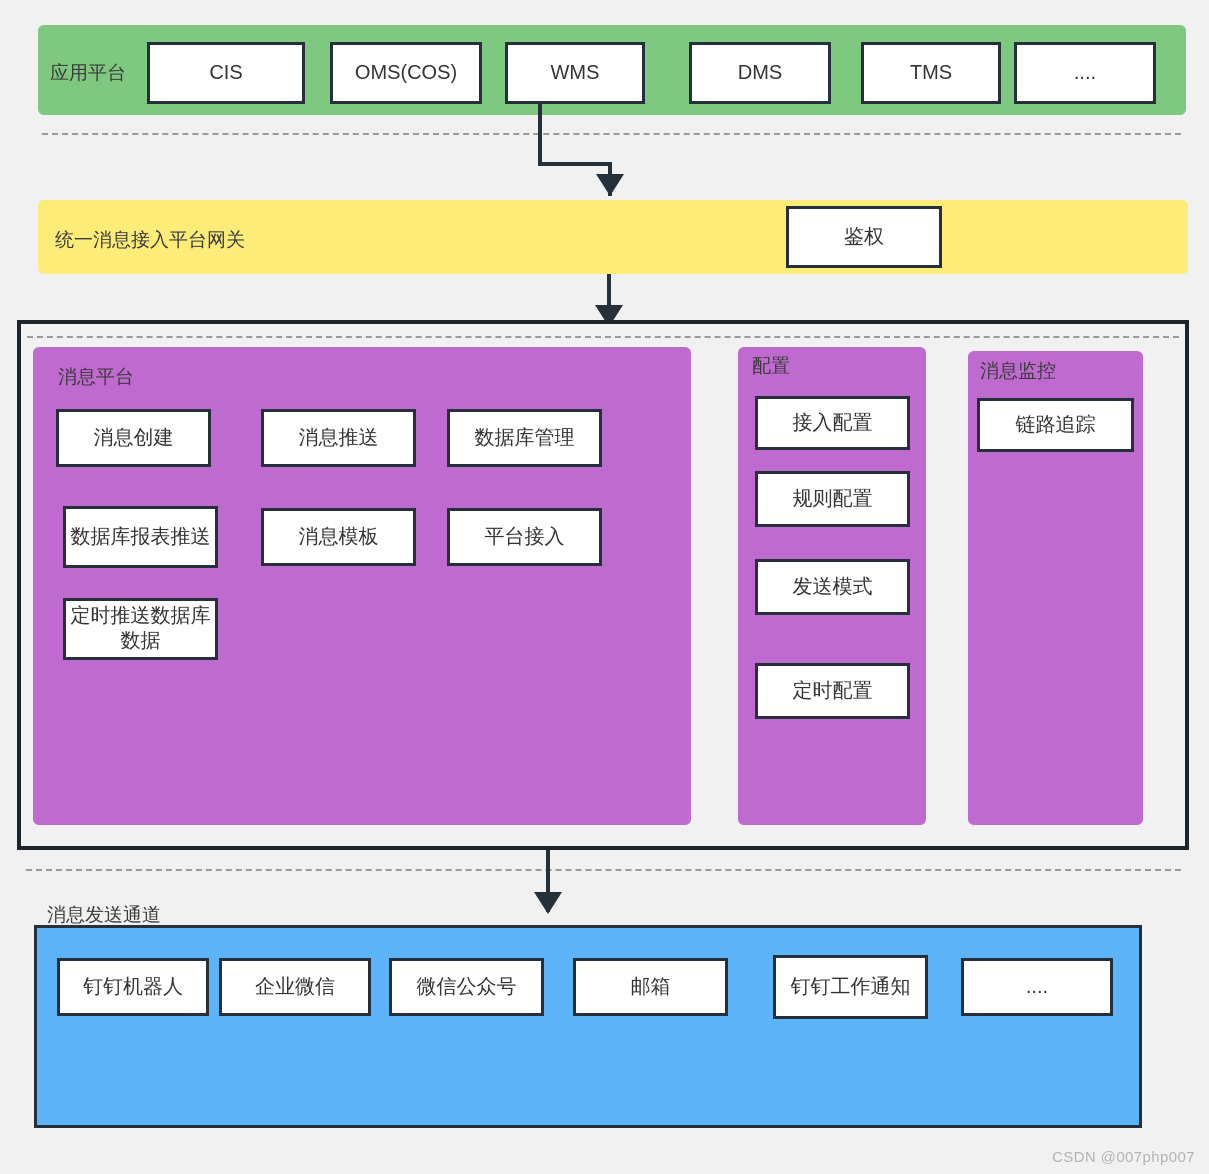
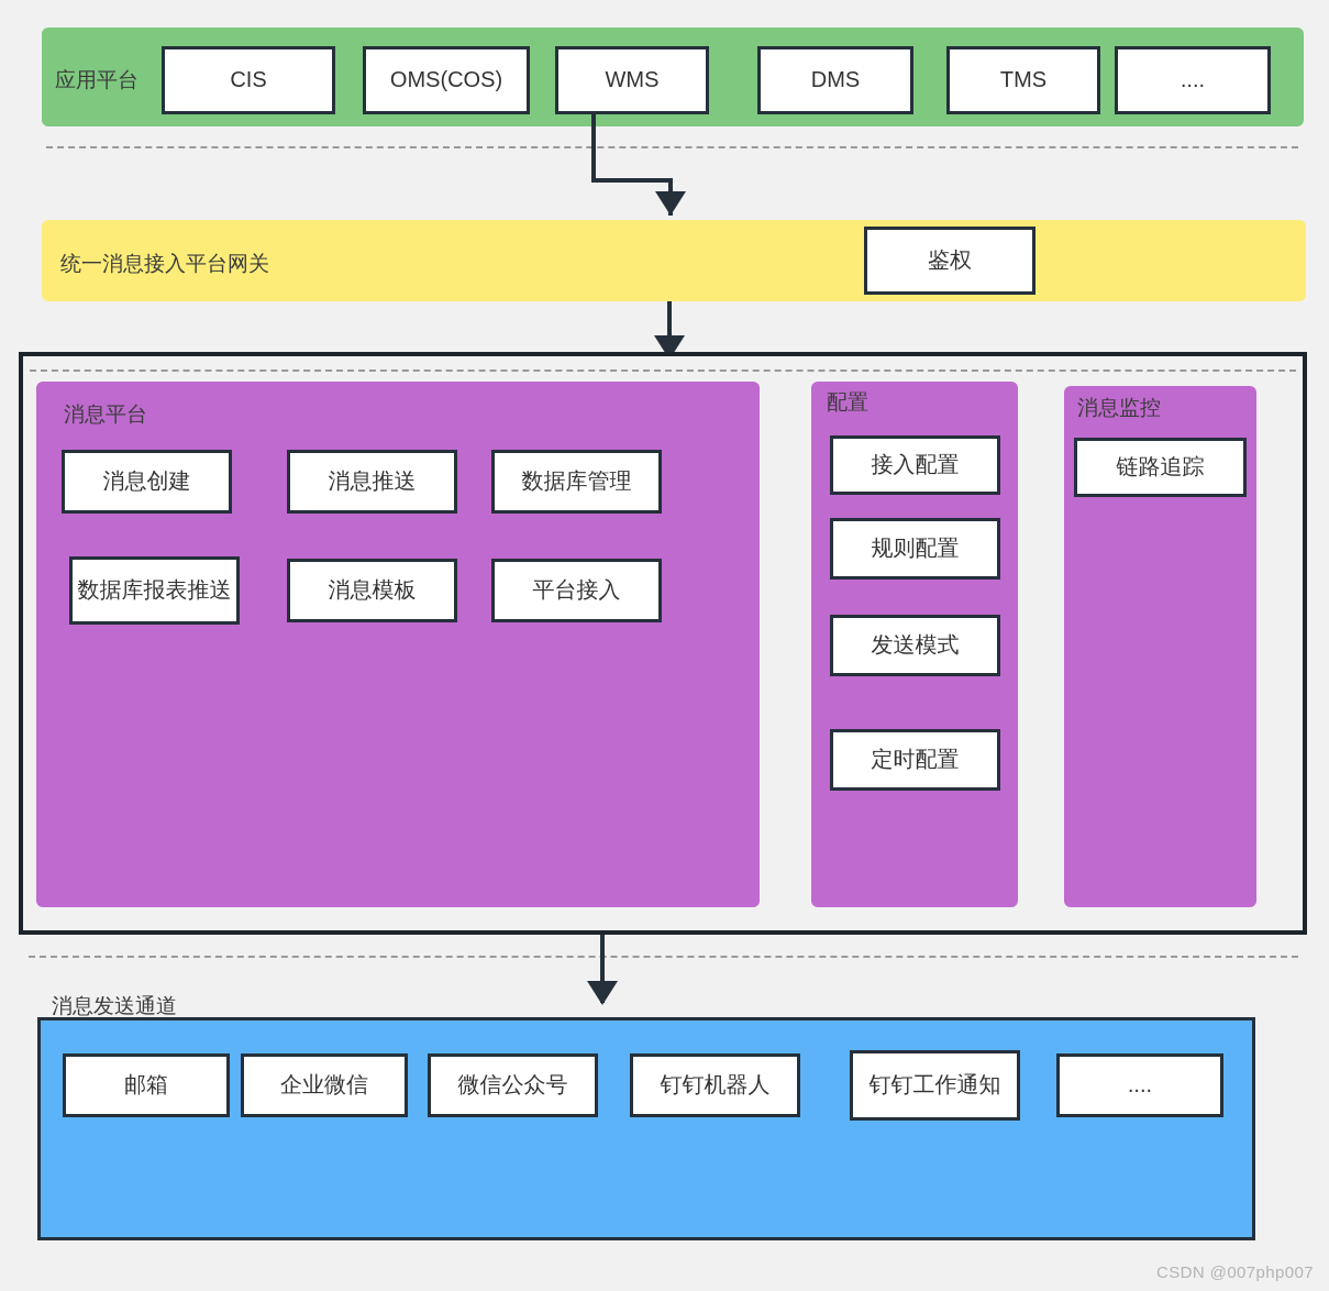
  应用平台
  CIS
  OMS(COS)
  WMS
  DMS
  TMS
  ....
  统一消息接入平台网关
  鉴权
  消息平台
  消息创建
  消息推送
  数据库管理
  数据库报表推送
  消息模板
  平台接入
- 定时推送数据库数据
  配置
  接入配置
  规则配置
  发送模式
  定时配置
  消息监控
  链路追踪
  消息发送通道
- 钉钉机器人
+ 邮箱
  企业微信
  微信公众号
- 邮箱
+ 钉钉机器人
  钉钉工作通知
  ....
  CSDN @007php007
